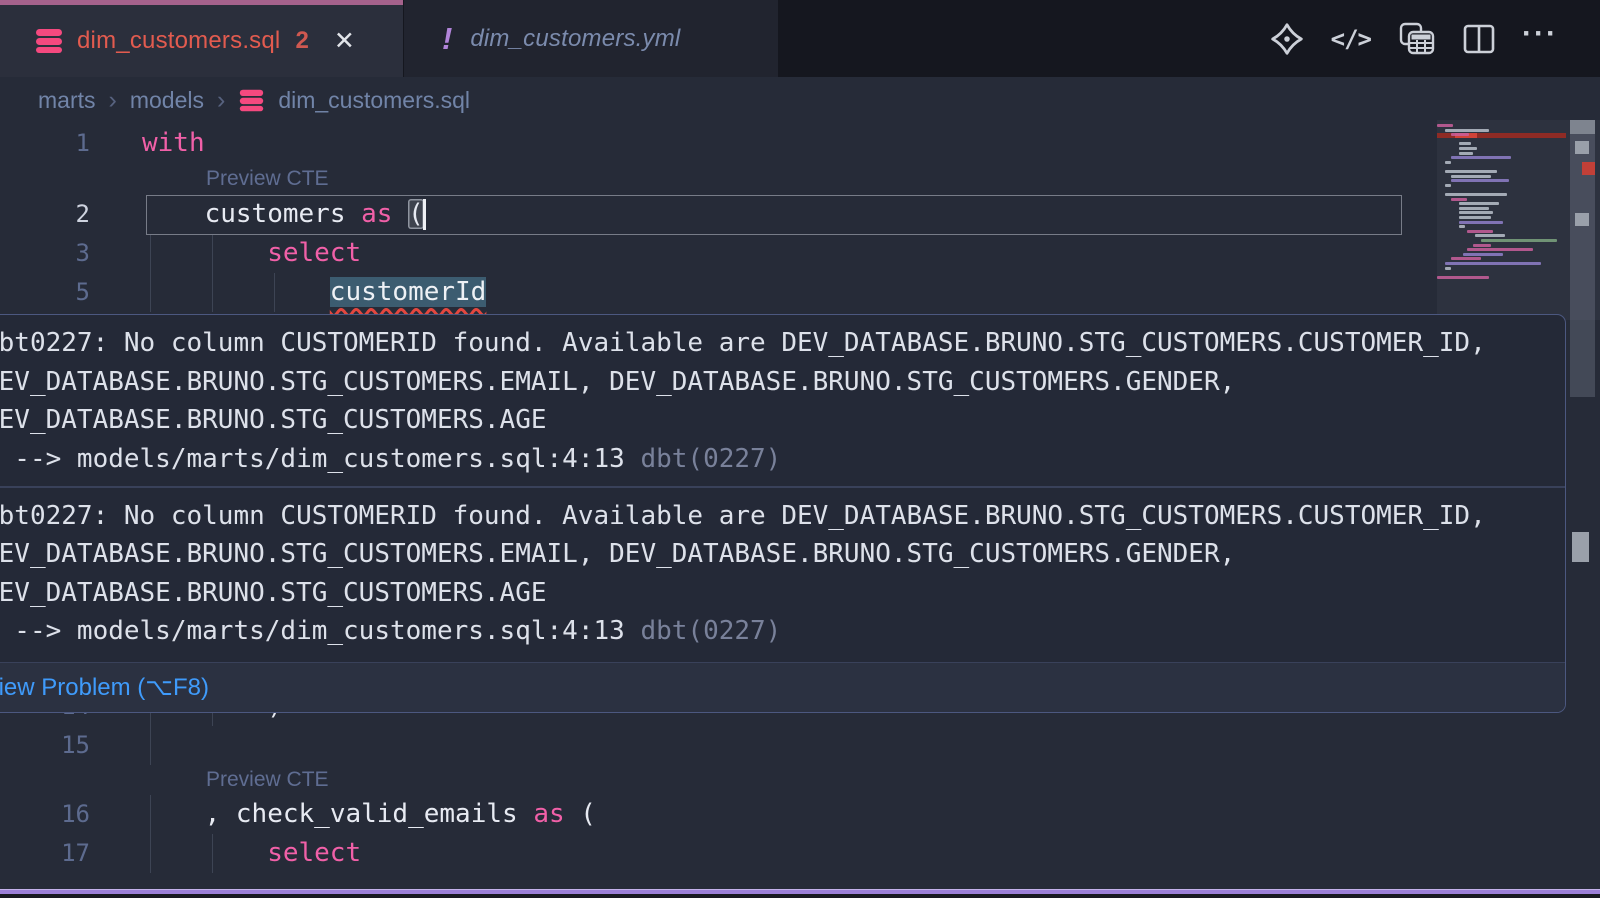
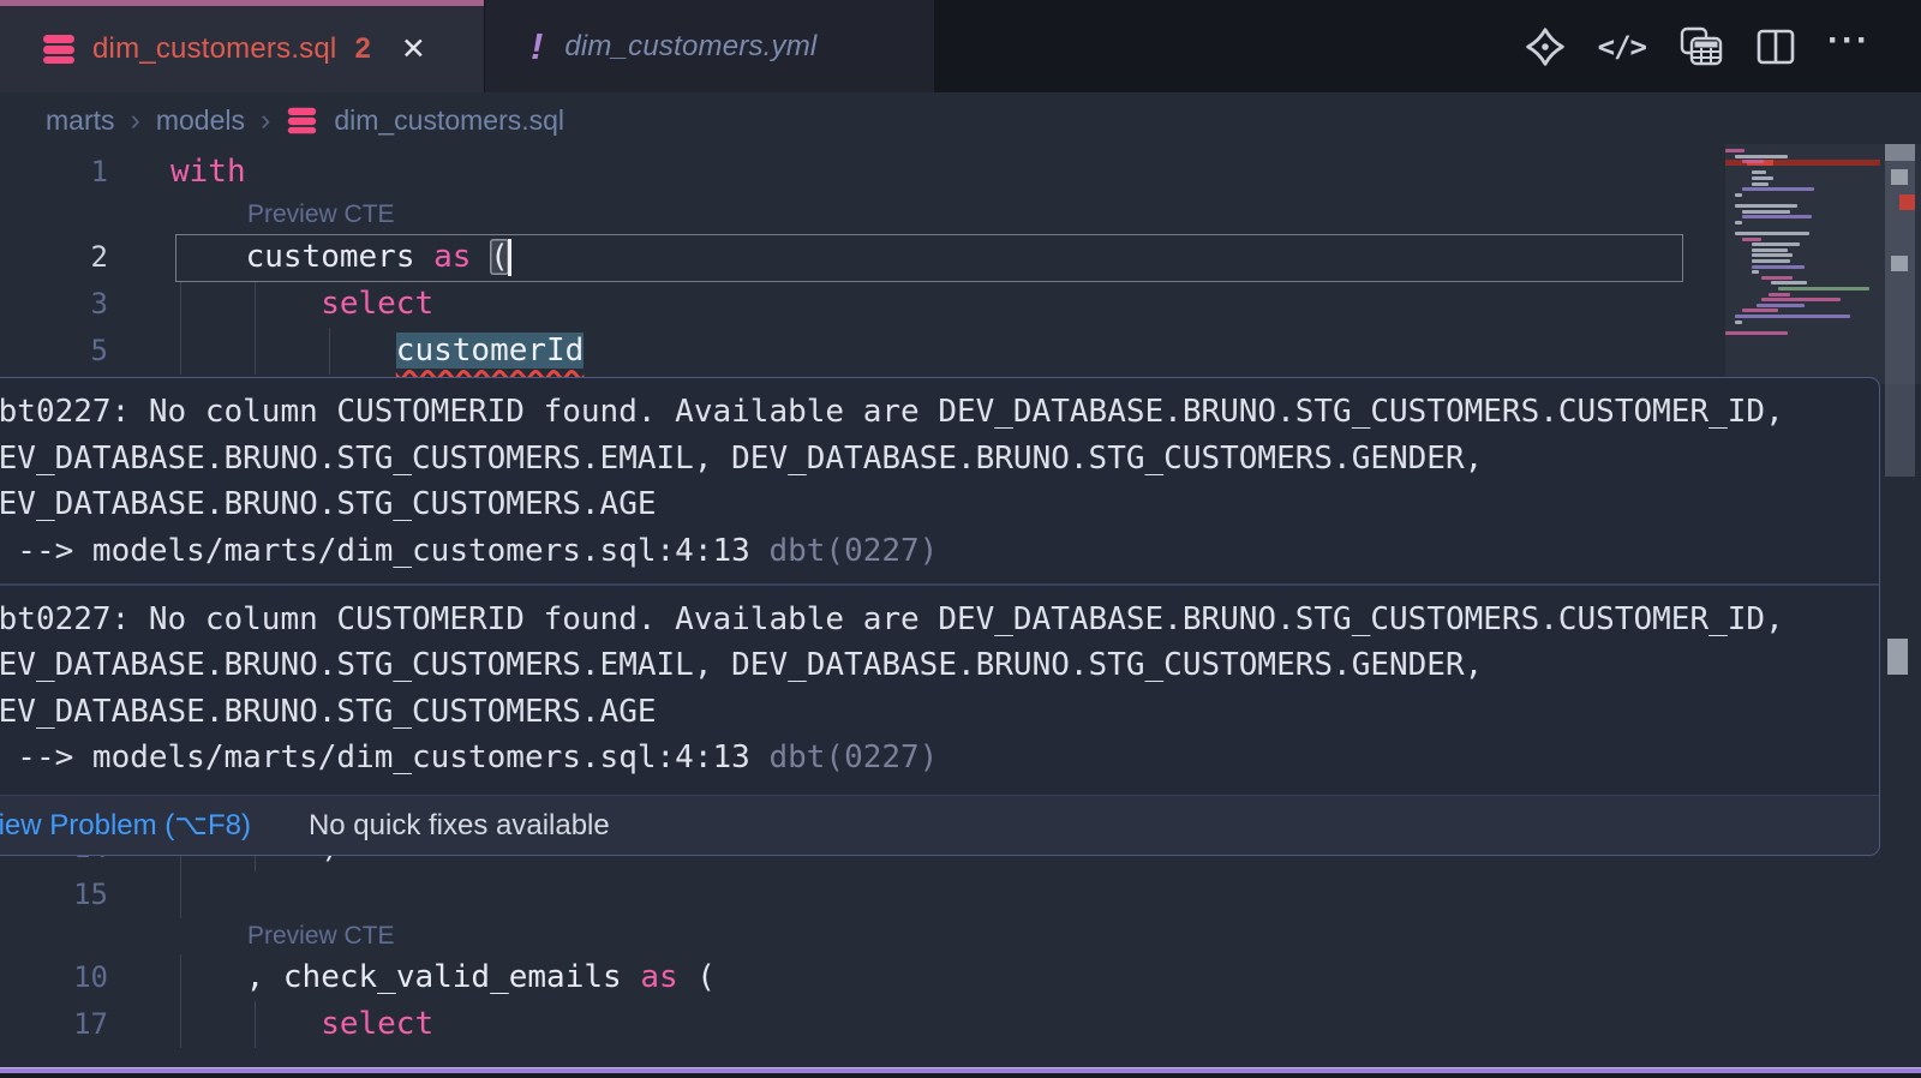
  dim_customers.sql
  2
  ✕
  !
  dim_customers.yml
  </>
  ···
  marts
  ›
  models
  ›
  dim_customers.sql
  1
  with
  Preview CTE
  2
  customers as (
  3
  select
  5
  customerId
  15
  Preview CTE
- 16
+ 10
  , check_valid_emails as (
  17
  select
  bt0227: No column CUSTOMERID found. Available are DEV_DATABASE.BRUNO.STG_CUSTOMERS.CUSTOMER_ID,
  EV_DATABASE.BRUNO.STG_CUSTOMERS.EMAIL, DEV_DATABASE.BRUNO.STG_CUSTOMERS.GENDER,
  EV_DATABASE.BRUNO.STG_CUSTOMERS.AGE
  --> models/marts/dim_customers.sql:4:13 dbt(0227)
  bt0227: No column CUSTOMERID found. Available are DEV_DATABASE.BRUNO.STG_CUSTOMERS.CUSTOMER_ID,
  EV_DATABASE.BRUNO.STG_CUSTOMERS.EMAIL, DEV_DATABASE.BRUNO.STG_CUSTOMERS.GENDER,
  EV_DATABASE.BRUNO.STG_CUSTOMERS.AGE
  --> models/marts/dim_customers.sql:4:13 dbt(0227)
  iew Problem (⌥F8)
+ No quick fixes available
